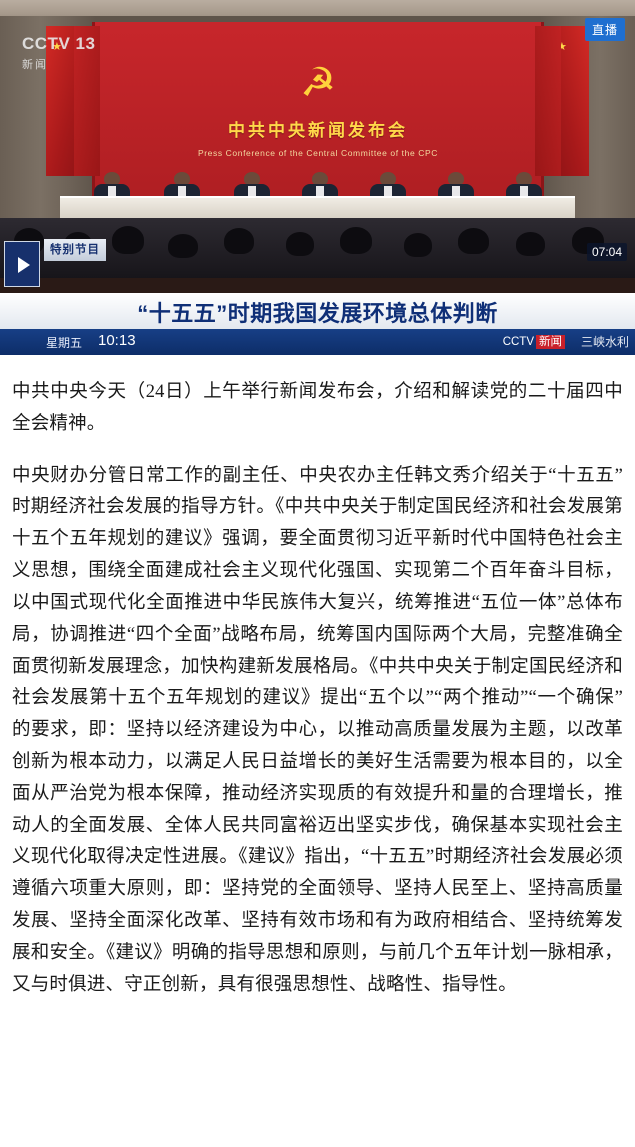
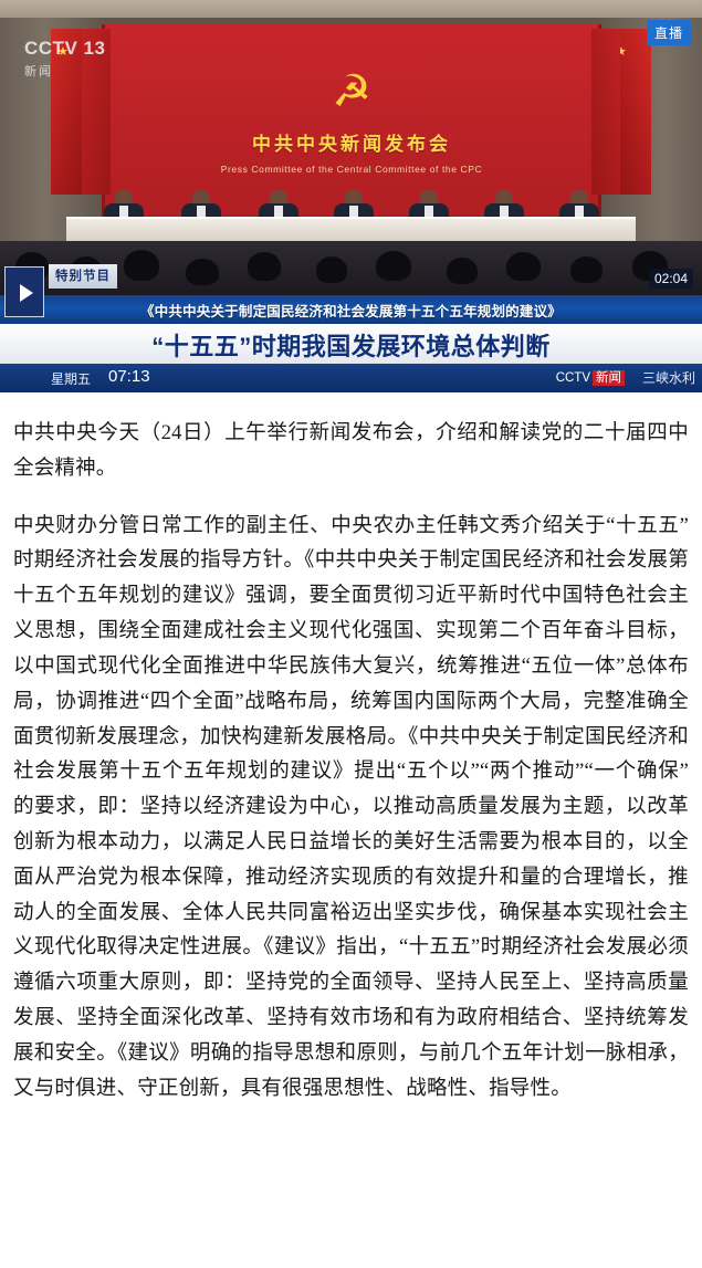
  ☭
  中共中央新闻发布会
- Press Conference of the Central Committee of the CPC
+ Press Committee of the Central Committee of the CPC
  ★
  ★
  CCTV 13
  新闻
  直播
+ 《中共中央关于制定国民经济和社会发展第十五个五年规划的建议》
  “十五五”时期我国发展环境总体判断
  特别节目
- 07:04
+ 02:04
  星期五
- 10:13
+ 07:13
  CCTV 新闻
  三峡水利
  中共中央今天（24日）上午举行新闻发布会，介绍和解读党的二十届四中全会精神。
  中央财办分管日常工作的副主任、中央农办主任韩文秀介绍关于“十五五”时期经济社会发展的指导方针。《中共中央关于制定国民经济和社会发展第十五个五年规划的建议》强调，要全面贯彻习近平新时代中国特色社会主义思想，围绕全面建成社会主义现代化强国、实现第二个百年奋斗目标，以中国式现代化全面推进中华民族伟大复兴，统筹推进“五位一体”总体布局，协调推进“四个全面”战略布局，统筹国内国际两个大局，完整准确全面贯彻新发展理念，加快构建新发展格局。《中共中央关于制定国民经济和社会发展第十五个五年规划的建议》提出“五个以”“两个推动”“一个确保”的要求，即：坚持以经济建设为中心，以推动高质量发展为主题，以改革创新为根本动力，以满足人民日益增长的美好生活需要为根本目的，以全面从严治党为根本保障，推动经济实现质的有效提升和量的合理增长，推动人的全面发展、全体人民共同富裕迈出坚实步伐，确保基本实现社会主义现代化取得决定性进展。《建议》指出，“十五五”时期经济社会发展必须遵循六项重大原则，即：坚持党的全面领导、坚持人民至上、坚持高质量发展、坚持全面深化改革、坚持有效市场和有为政府相结合、坚持统筹发展和安全。《建议》明确的指导思想和原则，与前几个五年计划一脉相承，又与时俱进、守正创新，具有很强思想性、战略性、指导性。
